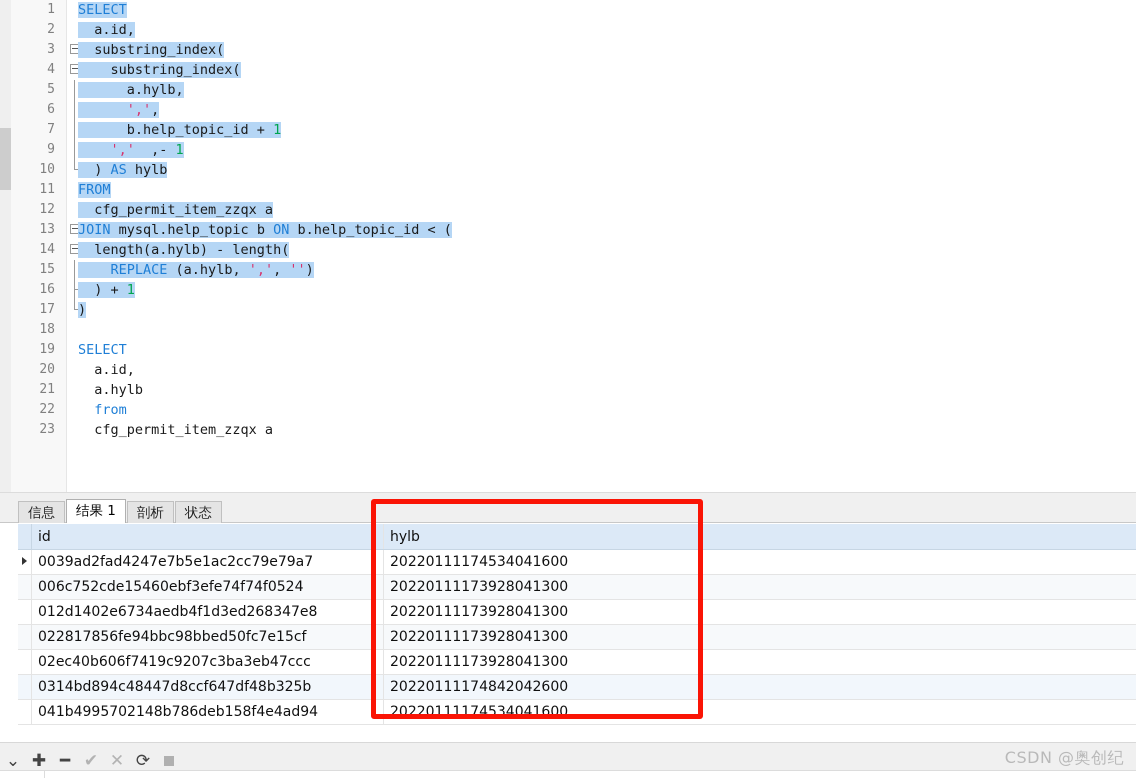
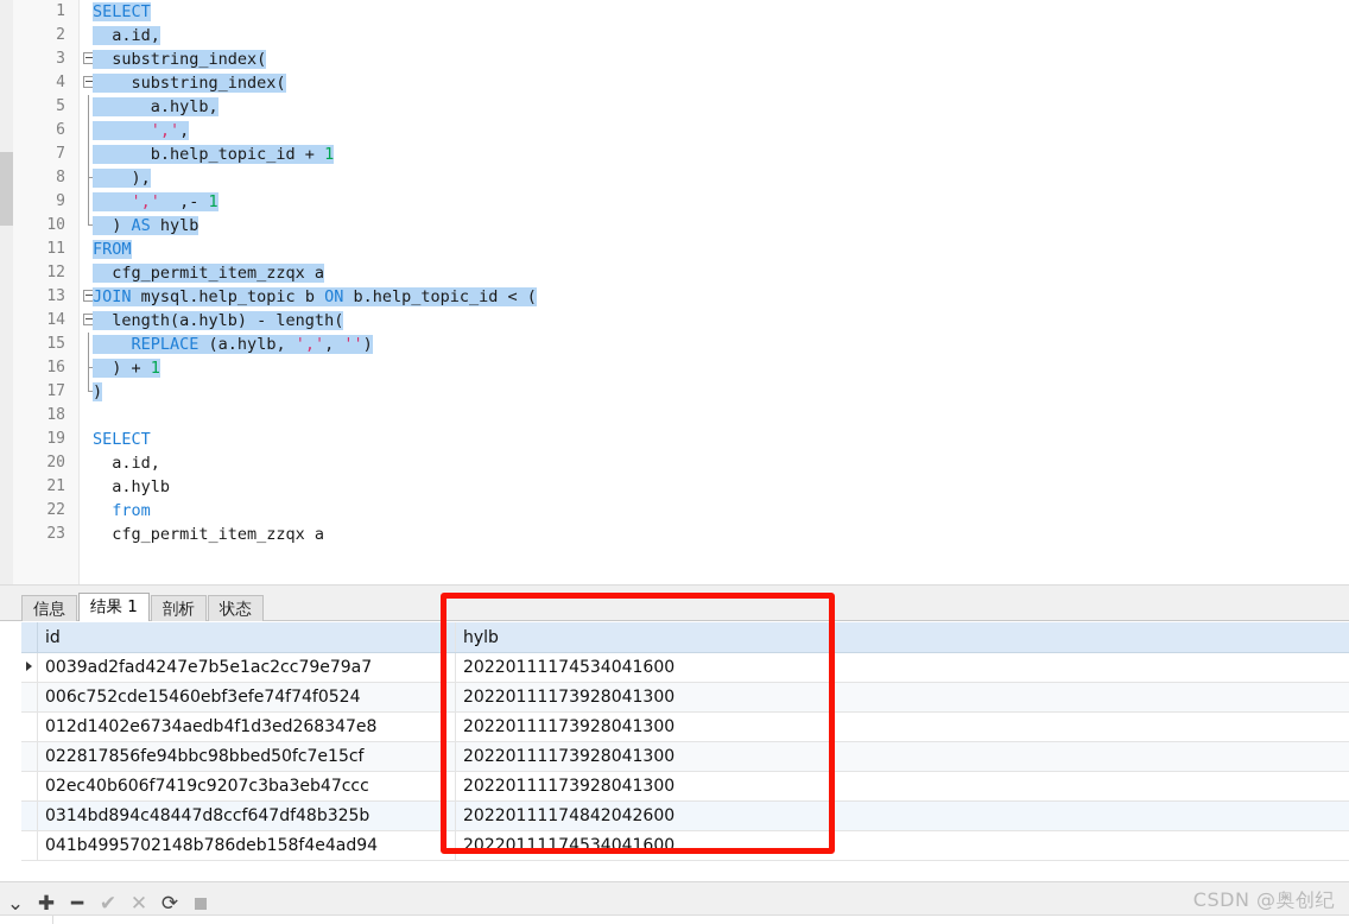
  1
  SELECT
  2
  a.id,
  3
  substring_index(
  4
  substring_index(
  5
  a.hylb,
  6
  ',',
  7
  b.help_topic_id + 1
+ 8
+ ),
  9
  ',' ,- 1
  10
  ) AS hylb
  11
  FROM
  12
  cfg_permit_item_zzqx a
  13
  JOIN mysql.help_topic b ON b.help_topic_id < (
  14
  length(a.hylb) - length(
  15
  REPLACE (a.hylb, ',', '')
  16
  ) + 1
  17
  )
  18
  19
  SELECT
  20
  a.id,
  21
  a.hylb
  22
  from
  23
  cfg_permit_item_zzqx a
  信息
  结果 1
  剖析
  状态
  id
  hylb
  0039ad2fad4247e7b5e1ac2cc79e79a7
  20220111174534041600
  006c752cde15460ebf3efe74f74f0524
  20220111173928041300
  012d1402e6734aedb4f1d3ed268347e8
  20220111173928041300
  022817856fe94bbc98bbed50fc7e15cf
  20220111173928041300
  02ec40b606f7419c9207c3ba3eb47ccc
  20220111173928041300
  0314bd894c48447d8ccf647df48b325b
  20220111174842042600
  041b4995702148b786deb158f4e4ad94
  20220111174534041600
  ⌄
  ✚
  ━
  ✔
  ✕
  ⟳
  CSDN @奥创纪
